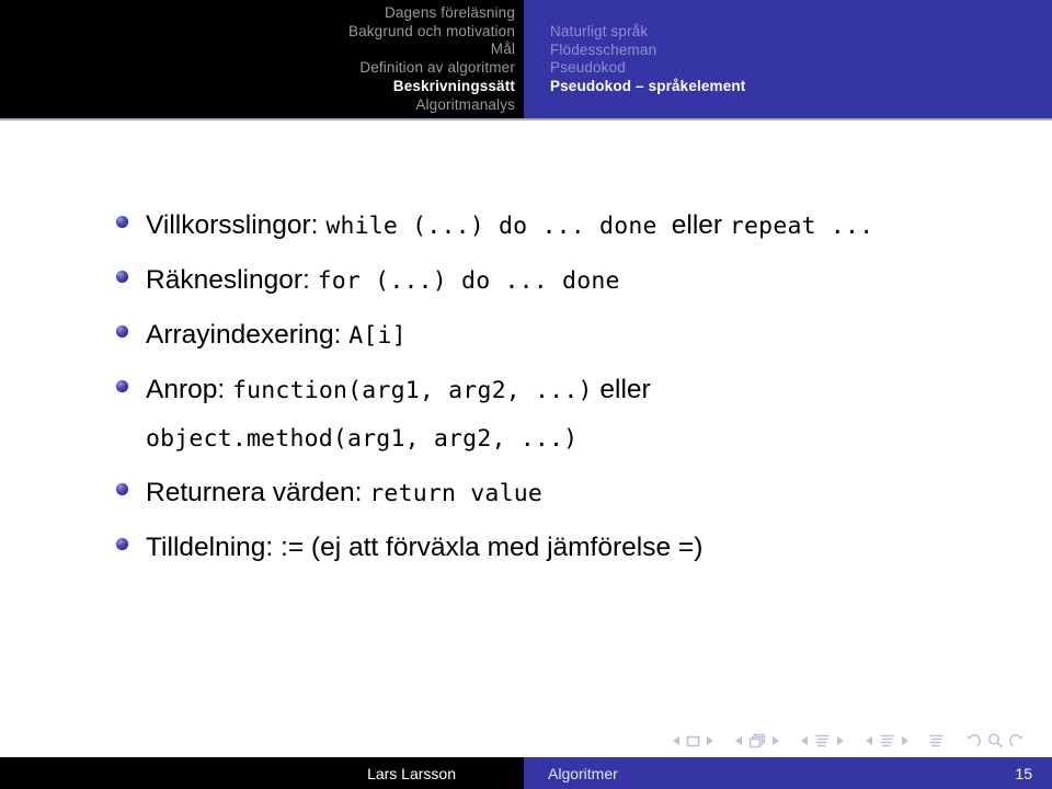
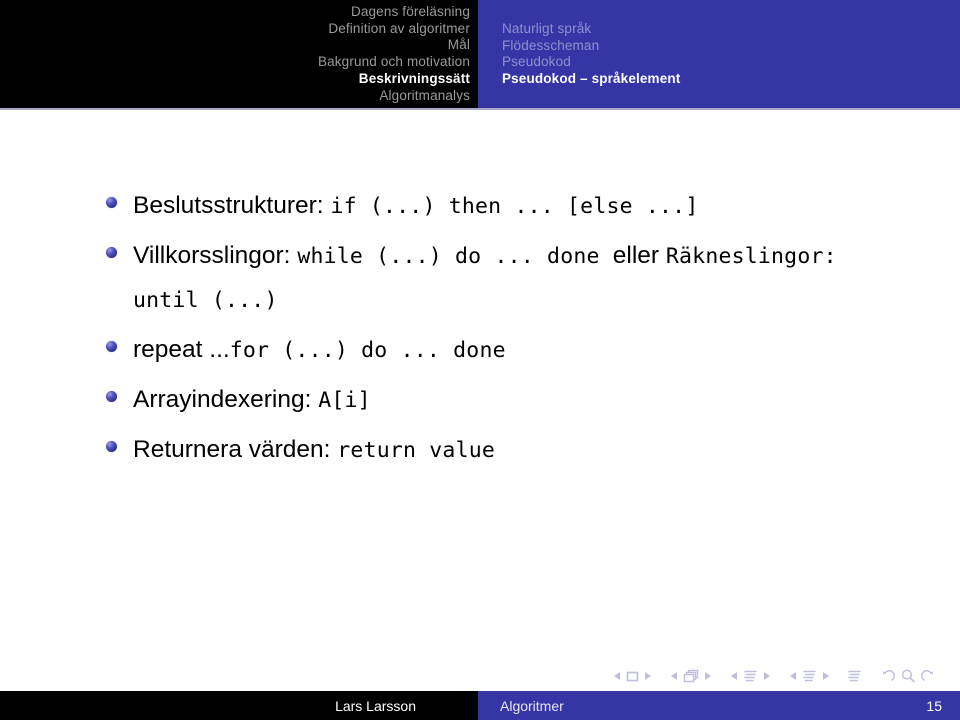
  Dagens föreläsning
- Bakgrund och motivation
+ Definition av algoritmer
  Mål
- Definition av algoritmer
+ Bakgrund och motivation
  Beskrivningssätt
  Algoritmanalys
  Naturligt språk
  Flödesscheman
  Pseudokod
  Pseudokod – språkelement
+ Beslutsstrukturer: if (...) then ... [else ...]
- Villkorsslingor: while (...) do ... done eller repeat ...
+ Villkorsslingor: while (...) do ... done eller Räkneslingor:
+ until (...)
- Räkneslingor: for (...) do ... done
+ repeat ...for (...) do ... done
  Arrayindexering: A[i]
- Anrop: function(arg1, arg2, ...) eller
- object.method(arg1, arg2, ...)
  Returnera värden: return value
- Tilldelning: := (ej att förväxla med jämförelse =)
  Lars Larsson
  Algoritmer
  15
